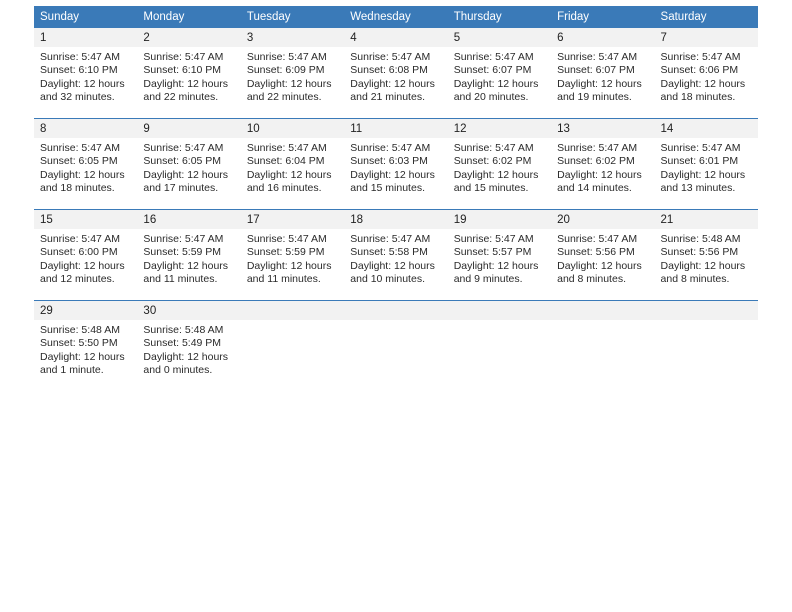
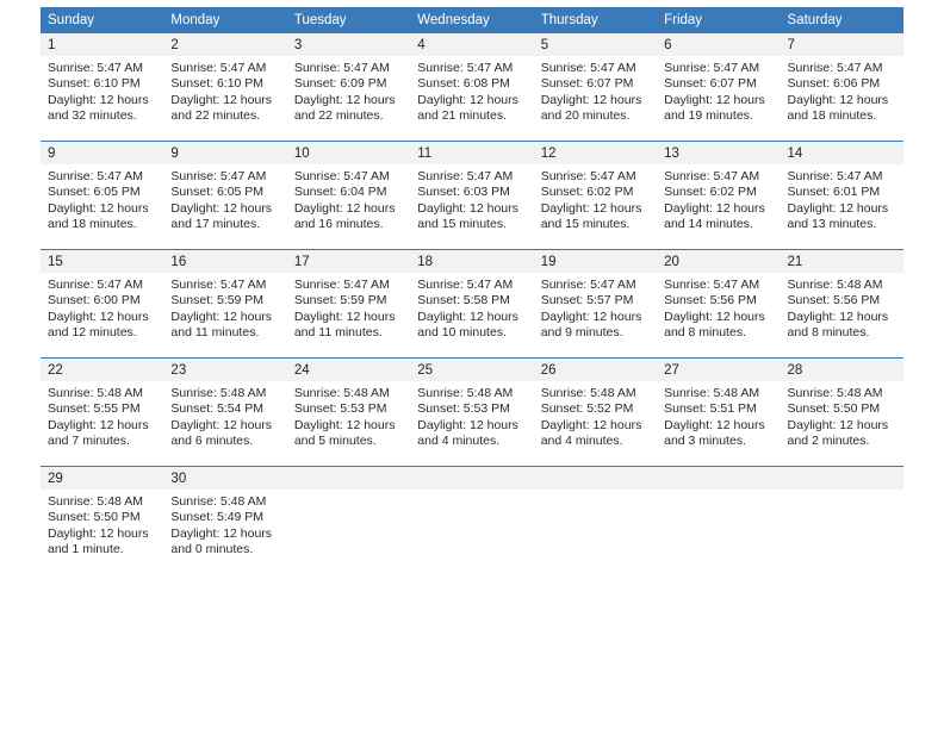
  Sunday	Monday	Tuesday	Wednesday	Thursday	Friday	Saturday
  1 Sunrise: 5:47 AM Sunset: 6:10 PM Daylight: 12 hours and 32 minutes.	2 Sunrise: 5:47 AM Sunset: 6:10 PM Daylight: 12 hours and 22 minutes.	3 Sunrise: 5:47 AM Sunset: 6:09 PM Daylight: 12 hours and 22 minutes.	4 Sunrise: 5:47 AM Sunset: 6:08 PM Daylight: 12 hours and 21 minutes.	5 Sunrise: 5:47 AM Sunset: 6:07 PM Daylight: 12 hours and 20 minutes.	6 Sunrise: 5:47 AM Sunset: 6:07 PM Daylight: 12 hours and 19 minutes.	7 Sunrise: 5:47 AM Sunset: 6:06 PM Daylight: 12 hours and 18 minutes.
- 8 Sunrise: 5:47 AM Sunset: 6:05 PM Daylight: 12 hours and 18 minutes.	9 Sunrise: 5:47 AM Sunset: 6:05 PM Daylight: 12 hours and 17 minutes.	10 Sunrise: 5:47 AM Sunset: 6:04 PM Daylight: 12 hours and 16 minutes.	11 Sunrise: 5:47 AM Sunset: 6:03 PM Daylight: 12 hours and 15 minutes.	12 Sunrise: 5:47 AM Sunset: 6:02 PM Daylight: 12 hours and 15 minutes.	13 Sunrise: 5:47 AM Sunset: 6:02 PM Daylight: 12 hours and 14 minutes.	14 Sunrise: 5:47 AM Sunset: 6:01 PM Daylight: 12 hours and 13 minutes.
+ 9 Sunrise: 5:47 AM Sunset: 6:05 PM Daylight: 12 hours and 18 minutes.	9 Sunrise: 5:47 AM Sunset: 6:05 PM Daylight: 12 hours and 17 minutes.	10 Sunrise: 5:47 AM Sunset: 6:04 PM Daylight: 12 hours and 16 minutes.	11 Sunrise: 5:47 AM Sunset: 6:03 PM Daylight: 12 hours and 15 minutes.	12 Sunrise: 5:47 AM Sunset: 6:02 PM Daylight: 12 hours and 15 minutes.	13 Sunrise: 5:47 AM Sunset: 6:02 PM Daylight: 12 hours and 14 minutes.	14 Sunrise: 5:47 AM Sunset: 6:01 PM Daylight: 12 hours and 13 minutes.
  15 Sunrise: 5:47 AM Sunset: 6:00 PM Daylight: 12 hours and 12 minutes.	16 Sunrise: 5:47 AM Sunset: 5:59 PM Daylight: 12 hours and 11 minutes.	17 Sunrise: 5:47 AM Sunset: 5:59 PM Daylight: 12 hours and 11 minutes.	18 Sunrise: 5:47 AM Sunset: 5:58 PM Daylight: 12 hours and 10 minutes.	19 Sunrise: 5:47 AM Sunset: 5:57 PM Daylight: 12 hours and 9 minutes.	20 Sunrise: 5:47 AM Sunset: 5:56 PM Daylight: 12 hours and 8 minutes.	21 Sunrise: 5:48 AM Sunset: 5:56 PM Daylight: 12 hours and 8 minutes.
+ 22 Sunrise: 5:48 AM Sunset: 5:55 PM Daylight: 12 hours and 7 minutes.	23 Sunrise: 5:48 AM Sunset: 5:54 PM Daylight: 12 hours and 6 minutes.	24 Sunrise: 5:48 AM Sunset: 5:53 PM Daylight: 12 hours and 5 minutes.	25 Sunrise: 5:48 AM Sunset: 5:53 PM Daylight: 12 hours and 4 minutes.	26 Sunrise: 5:48 AM Sunset: 5:52 PM Daylight: 12 hours and 4 minutes.	27 Sunrise: 5:48 AM Sunset: 5:51 PM Daylight: 12 hours and 3 minutes.	28 Sunrise: 5:48 AM Sunset: 5:50 PM Daylight: 12 hours and 2 minutes.
  29 Sunrise: 5:48 AM Sunset: 5:50 PM Daylight: 12 hours and 1 minute.	30 Sunrise: 5:48 AM Sunset: 5:49 PM Daylight: 12 hours and 0 minutes.
